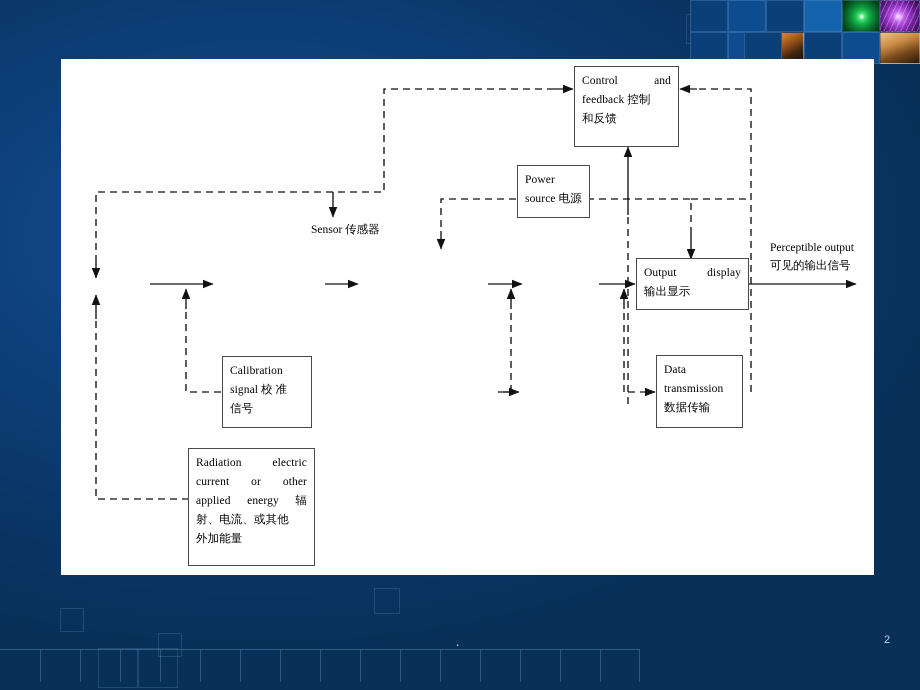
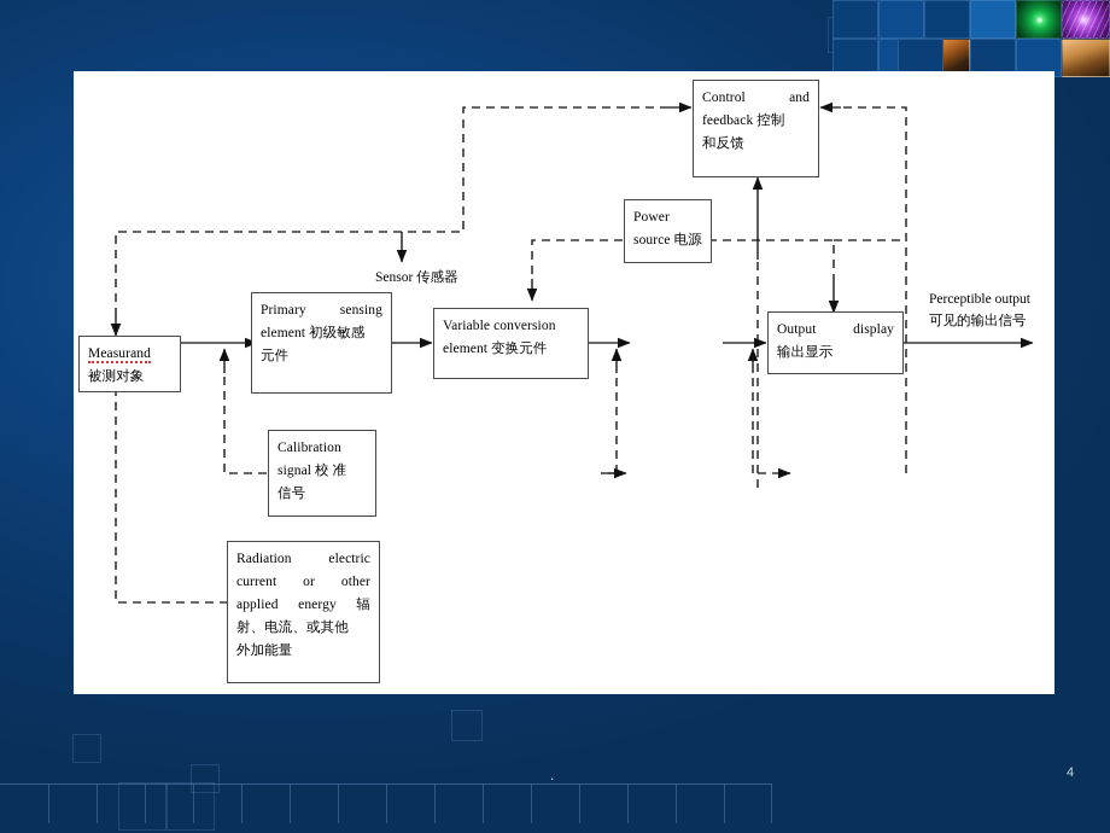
- 2
+ 4
  .
+ Measurand
+ 被测对象
+ Primary
+ sensing
+ element 初级敏感
+ 元件
+ Variable conversion
+ element 变换元件
  Output
  display
  输出显示
  Control
  and
  feedback 控制
  和反馈
  Power
  source 电源
  Calibration
  signal 校 准
  信号
  Radiation
  electric
  current
  or
  other
  applied
  energy
  辐
  射、电流、或其他
  外加能量
- Data
- transmission
- 数据传输
  Sensor 传感器
  Perceptible output
  可见的输出信号
